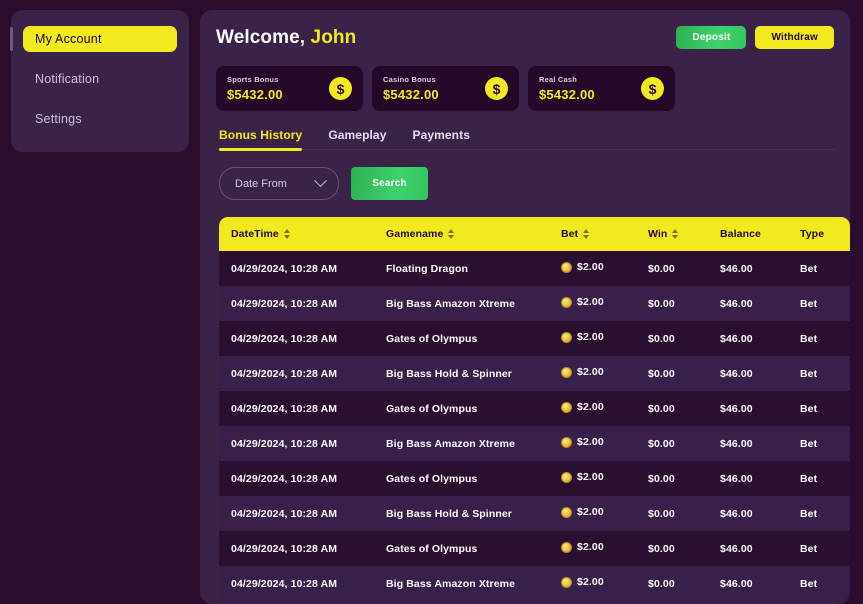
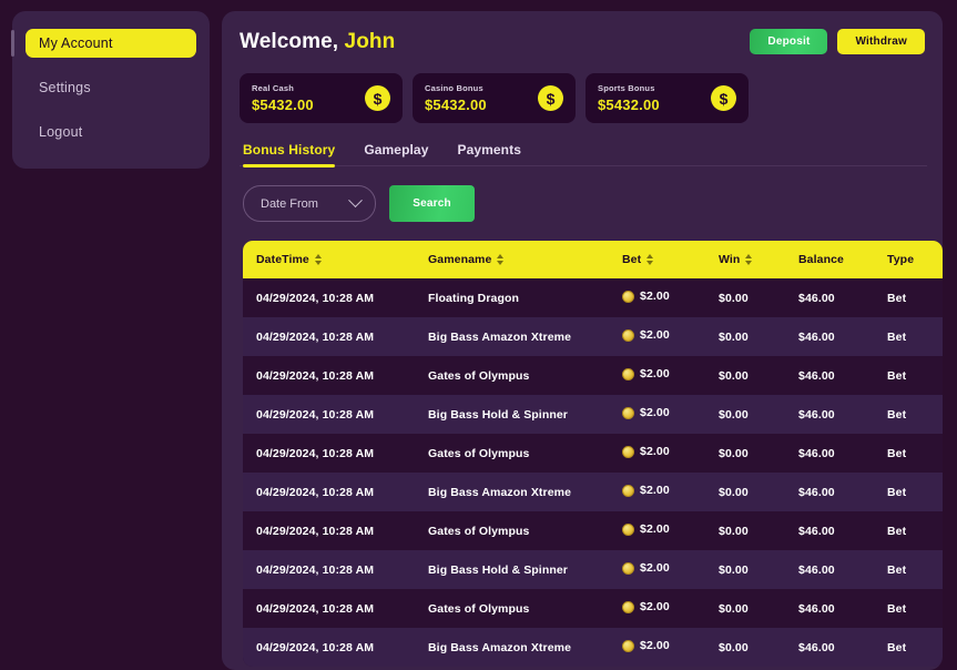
  My Account
- Notification
  Settings
+ Logout
  Welcome, John
  Deposit
  Withdraw
- Sports Bonus
+ Real Cash
  $5432.00
  $
  Casino Bonus
  $5432.00
  $
- Real Cash
+ Sports Bonus
  $5432.00
  $
  Bonus History
  Gameplay
  Payments
  Date From
  Search
  DateTime	Gamename	Bet	Win	Balance	Type
  04/29/2024, 10:28 AM	Floating Dragon	$2.00	$0.00	$46.00	Bet
  04/29/2024, 10:28 AM	Big Bass Amazon Xtreme	$2.00	$0.00	$46.00	Bet
  04/29/2024, 10:28 AM	Gates of Olympus	$2.00	$0.00	$46.00	Bet
  04/29/2024, 10:28 AM	Big Bass Hold & Spinner	$2.00	$0.00	$46.00	Bet
  04/29/2024, 10:28 AM	Gates of Olympus	$2.00	$0.00	$46.00	Bet
  04/29/2024, 10:28 AM	Big Bass Amazon Xtreme	$2.00	$0.00	$46.00	Bet
  04/29/2024, 10:28 AM	Gates of Olympus	$2.00	$0.00	$46.00	Bet
  04/29/2024, 10:28 AM	Big Bass Hold & Spinner	$2.00	$0.00	$46.00	Bet
  04/29/2024, 10:28 AM	Gates of Olympus	$2.00	$0.00	$46.00	Bet
  04/29/2024, 10:28 AM	Big Bass Amazon Xtreme	$2.00	$0.00	$46.00	Bet
